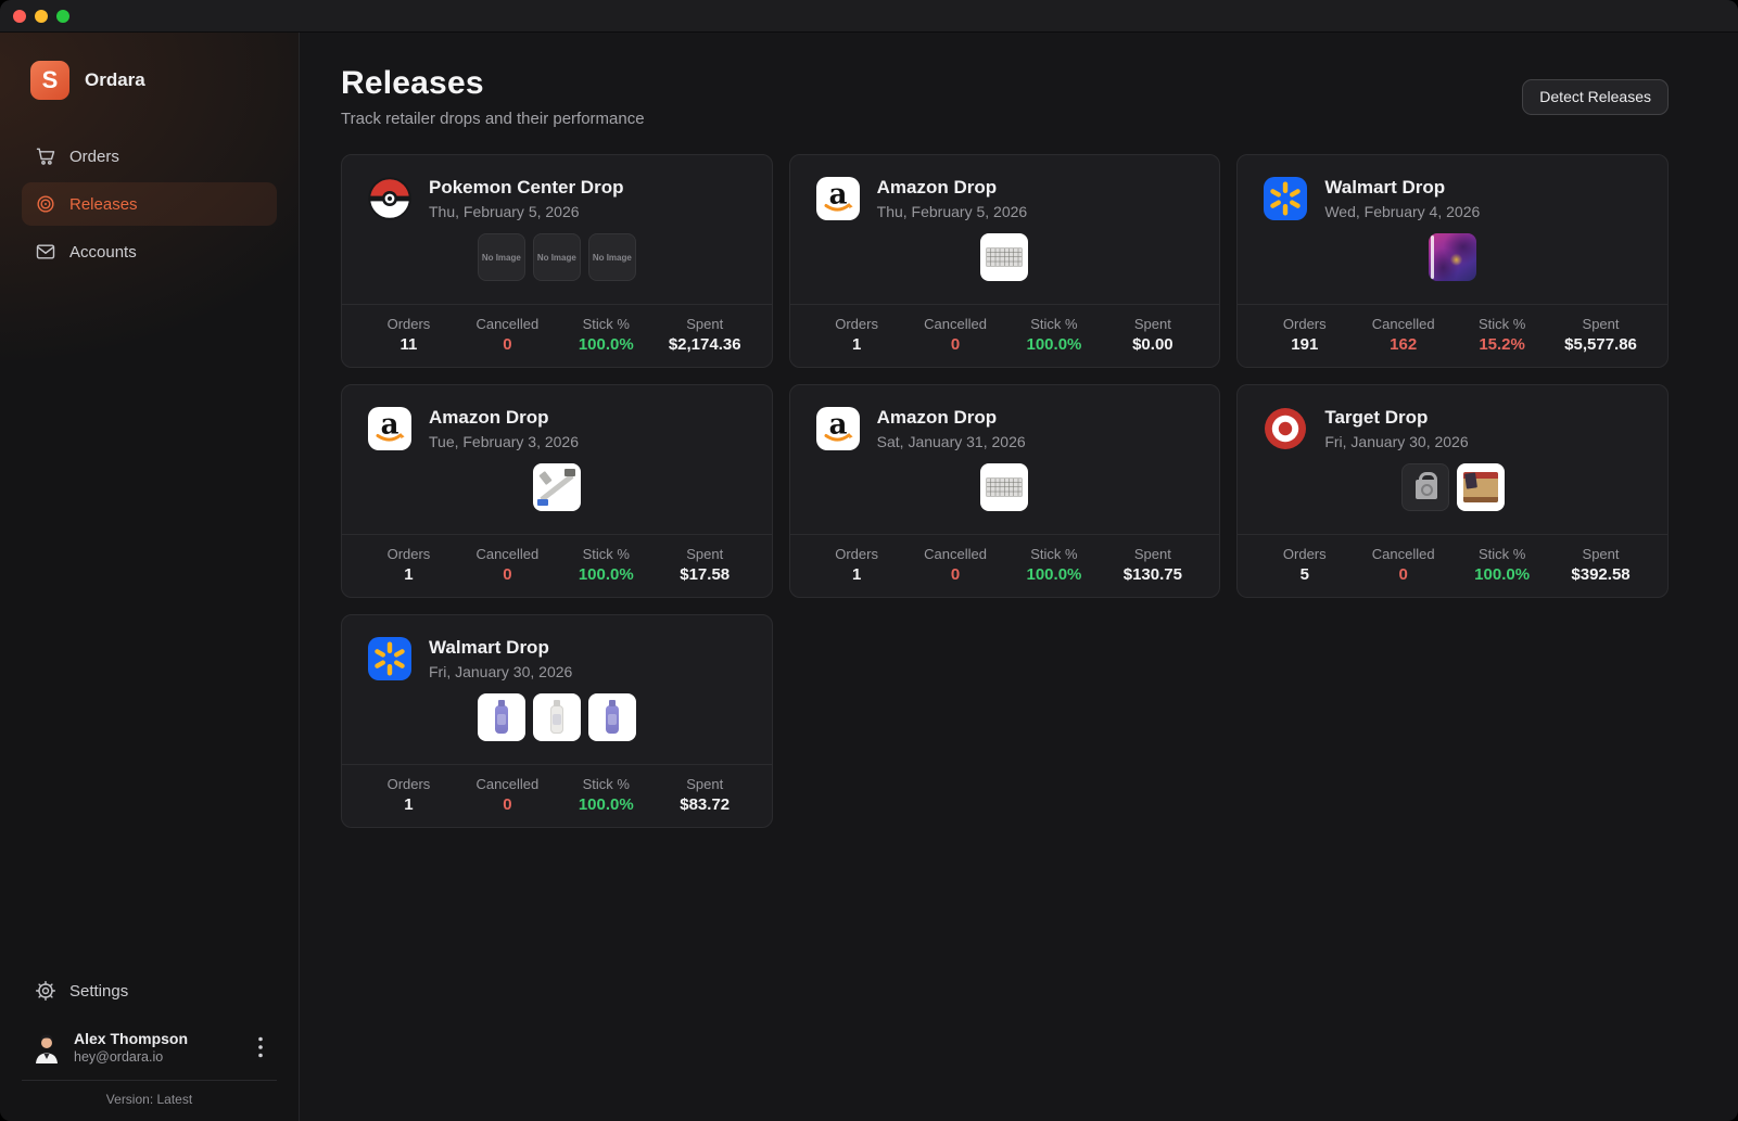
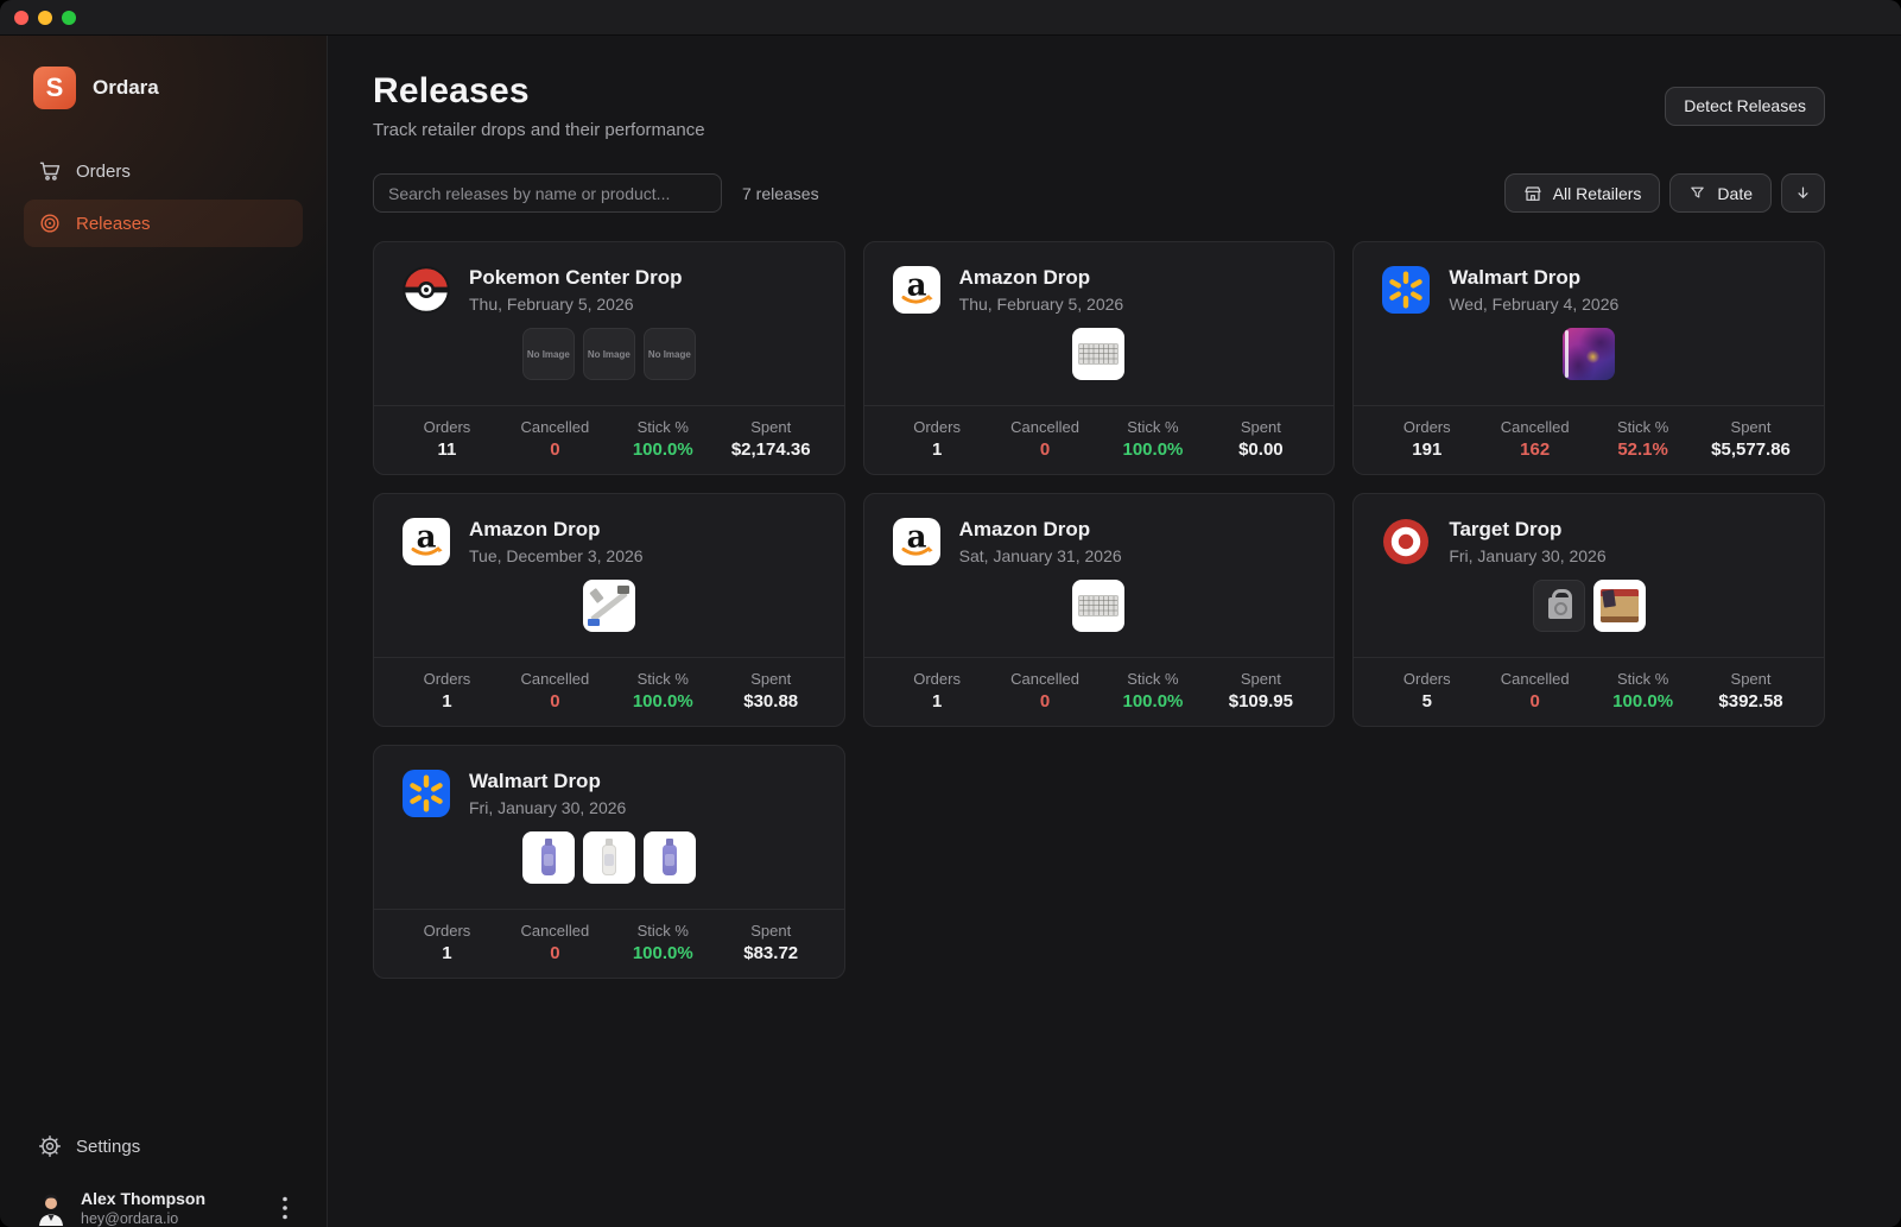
  S
  Ordara
  Orders
  Releases
- Accounts
  Settings
  Alex Thompson
  hey@ordara.io
- Version: Latest
  Releases
  Track retailer drops and their performance
  Detect Releases
+ Search releases by name or product...
+ 7 releases
+ All Retailers
+ Date
  Pokemon Center Drop
  Thu, February 5, 2026
  No Image
  No Image
  No Image
  Orders
  11
  Cancelled
  0
  Stick %
  100.0%
  Spent
  $2,174.36
  a
  Amazon Drop
  Thu, February 5, 2026
  Orders
  1
  Cancelled
  0
  Stick %
  100.0%
  Spent
  $0.00
  Walmart Drop
  Wed, February 4, 2026
  Orders
  191
  Cancelled
  162
  Stick %
- 15.2%
+ 52.1%
  Spent
  $5,577.86
  a
  Amazon Drop
- Tue, February 3, 2026
+ Tue, December 3, 2026
  Orders
  1
  Cancelled
  0
  Stick %
  100.0%
  Spent
- $17.58
+ $30.88
  a
  Amazon Drop
  Sat, January 31, 2026
  Orders
  1
  Cancelled
  0
  Stick %
  100.0%
  Spent
- $130.75
+ $109.95
  Target Drop
  Fri, January 30, 2026
  Orders
  5
  Cancelled
  0
  Stick %
  100.0%
  Spent
  $392.58
  Walmart Drop
  Fri, January 30, 2026
  Orders
  1
  Cancelled
  0
  Stick %
  100.0%
  Spent
  $83.72
